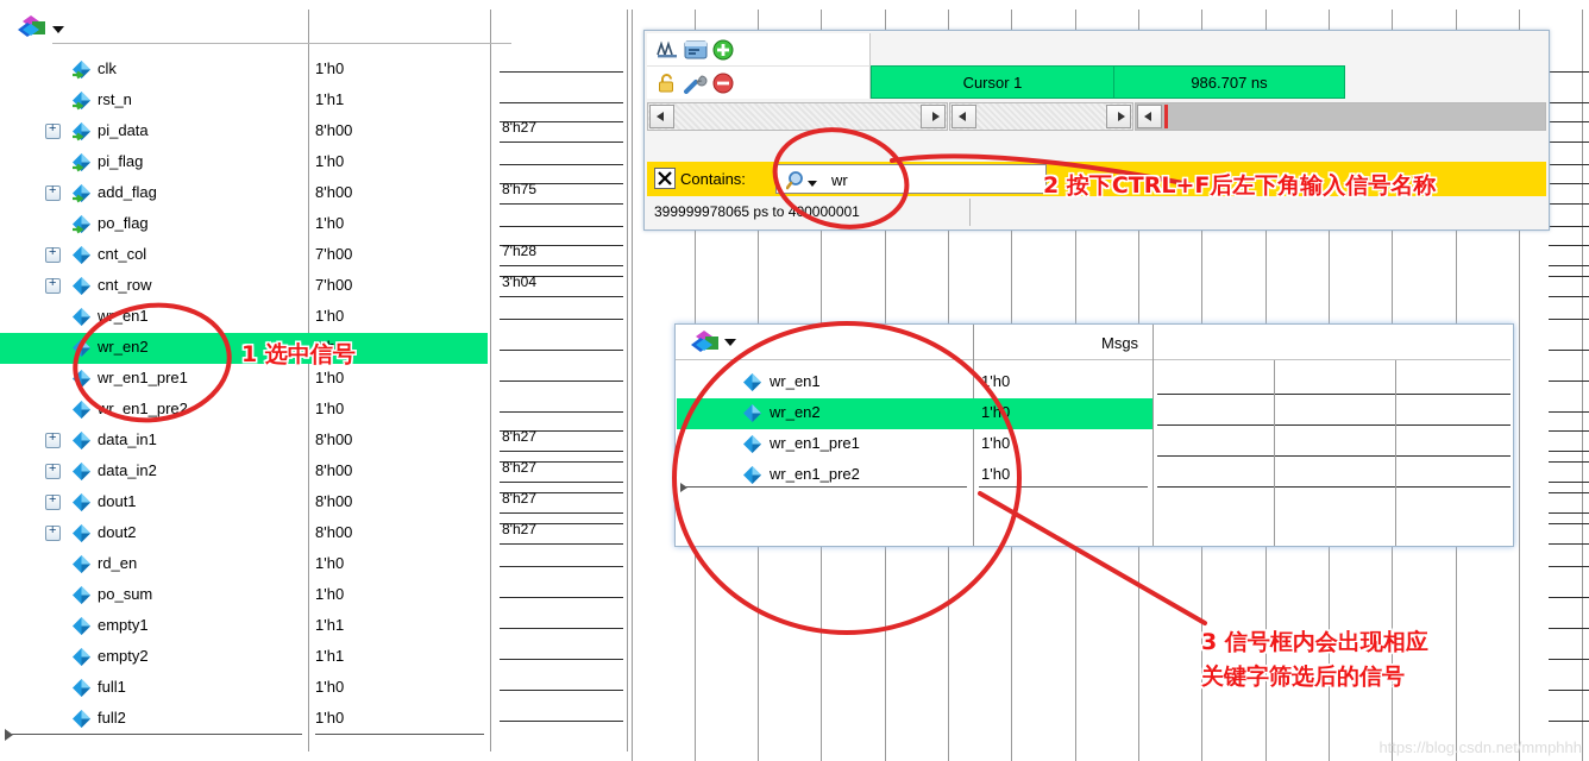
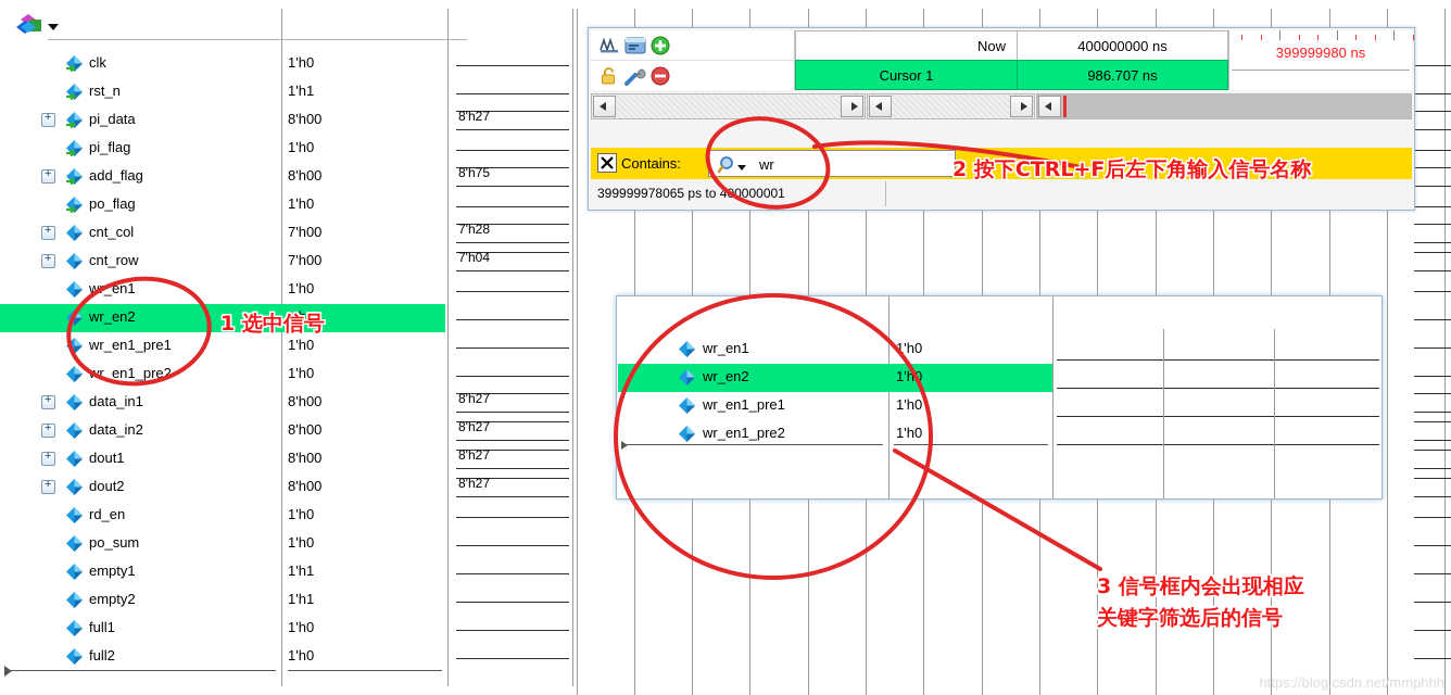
  clk
  1'h0
  rst_n
  1'h1
  pi_data
  8'h00
  pi_flag
  1'h0
  add_flag
  8'h00
  po_flag
  1'h0
  cnt_col
  7'h00
  cnt_row
  7'h00
  1'h0
  wr_en2
  1'h0
  wr_en1_pre1
  1'h0
  r_en1_pre2
  1'h0
  data_in1
  8'h00
  data_in2
  8'h00
  dout1
  8'h00
  dout2
  8'h00
  rd_en
  1'h0
  po_sum
  1'h0
  empty1
  1'h1
  empty2
  1'h1
  full1
  1'h0
  full2
  1'h0
  8'h27
  8'h75
  7'h28
- 3'h04
+ 7'h04
  8'h27
  8'h27
  8'h27
  8'h27
+ Now
+ 400000000 ns
  Cursor 1
  986.707 ns
+ 399999980 ns
  Contains:
  wr
  399999978065 ps to 40000001
- Msgs
  wr_en1
  1'h0
  wr_en2
  1'h0
  wr_en1_pre1
  1'h0
  wr_en1_pre2
  1'h0
  1 选中信号
  2 按下CTRL+F后左下角输入信号名称
  3 信号框内会出现相应
  关键字筛选后的信号
  https://blog.csdn.net/mmphhh
